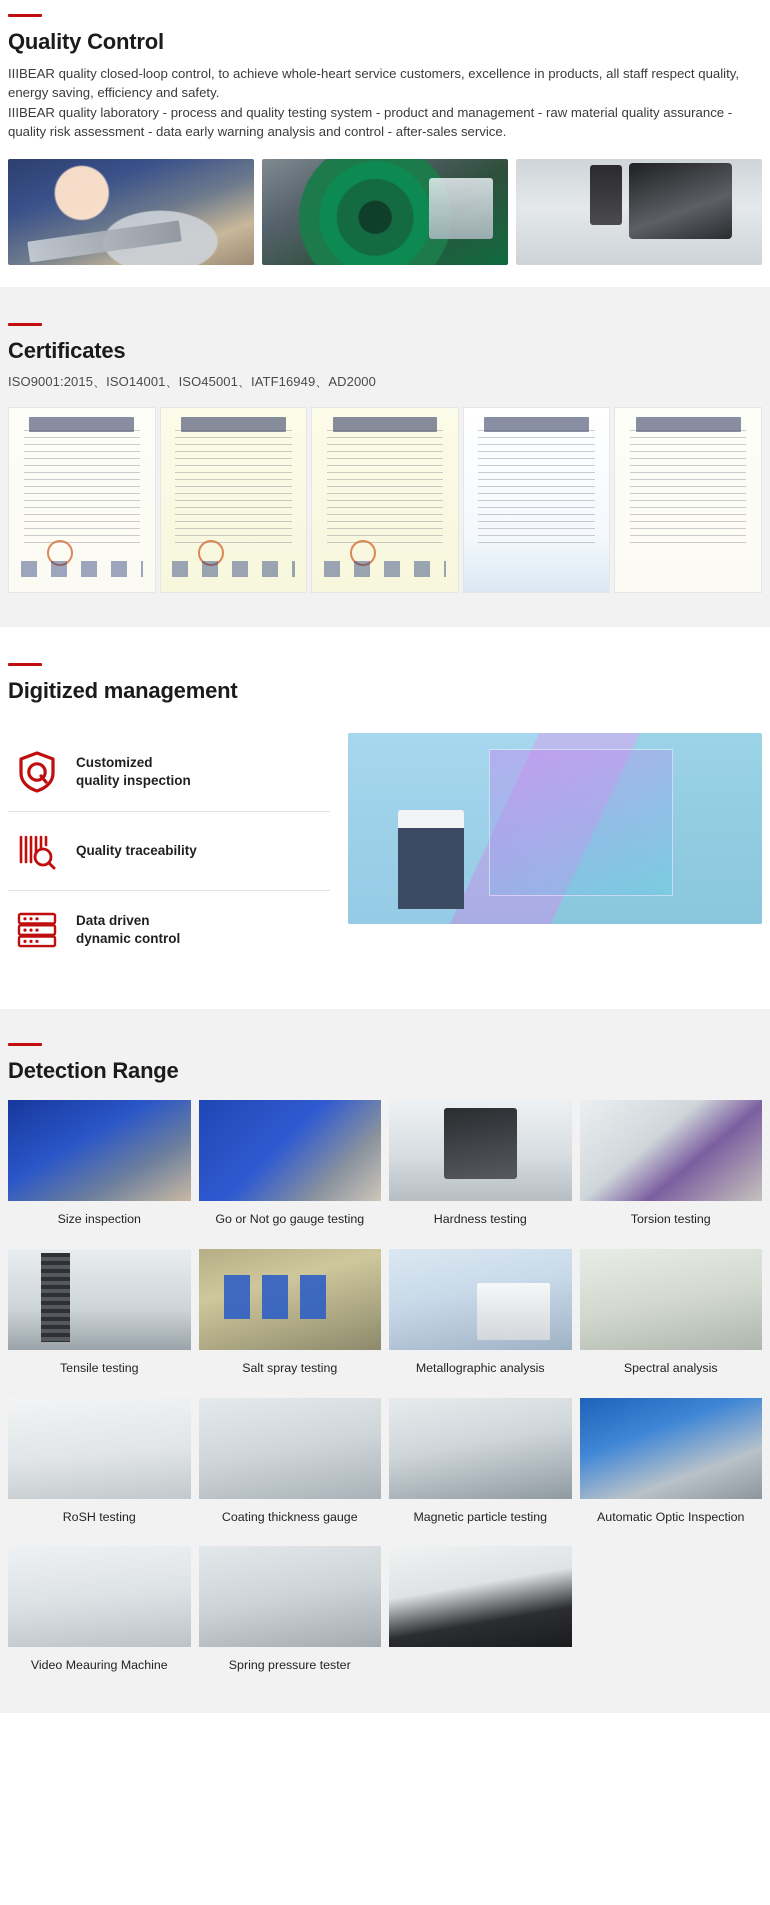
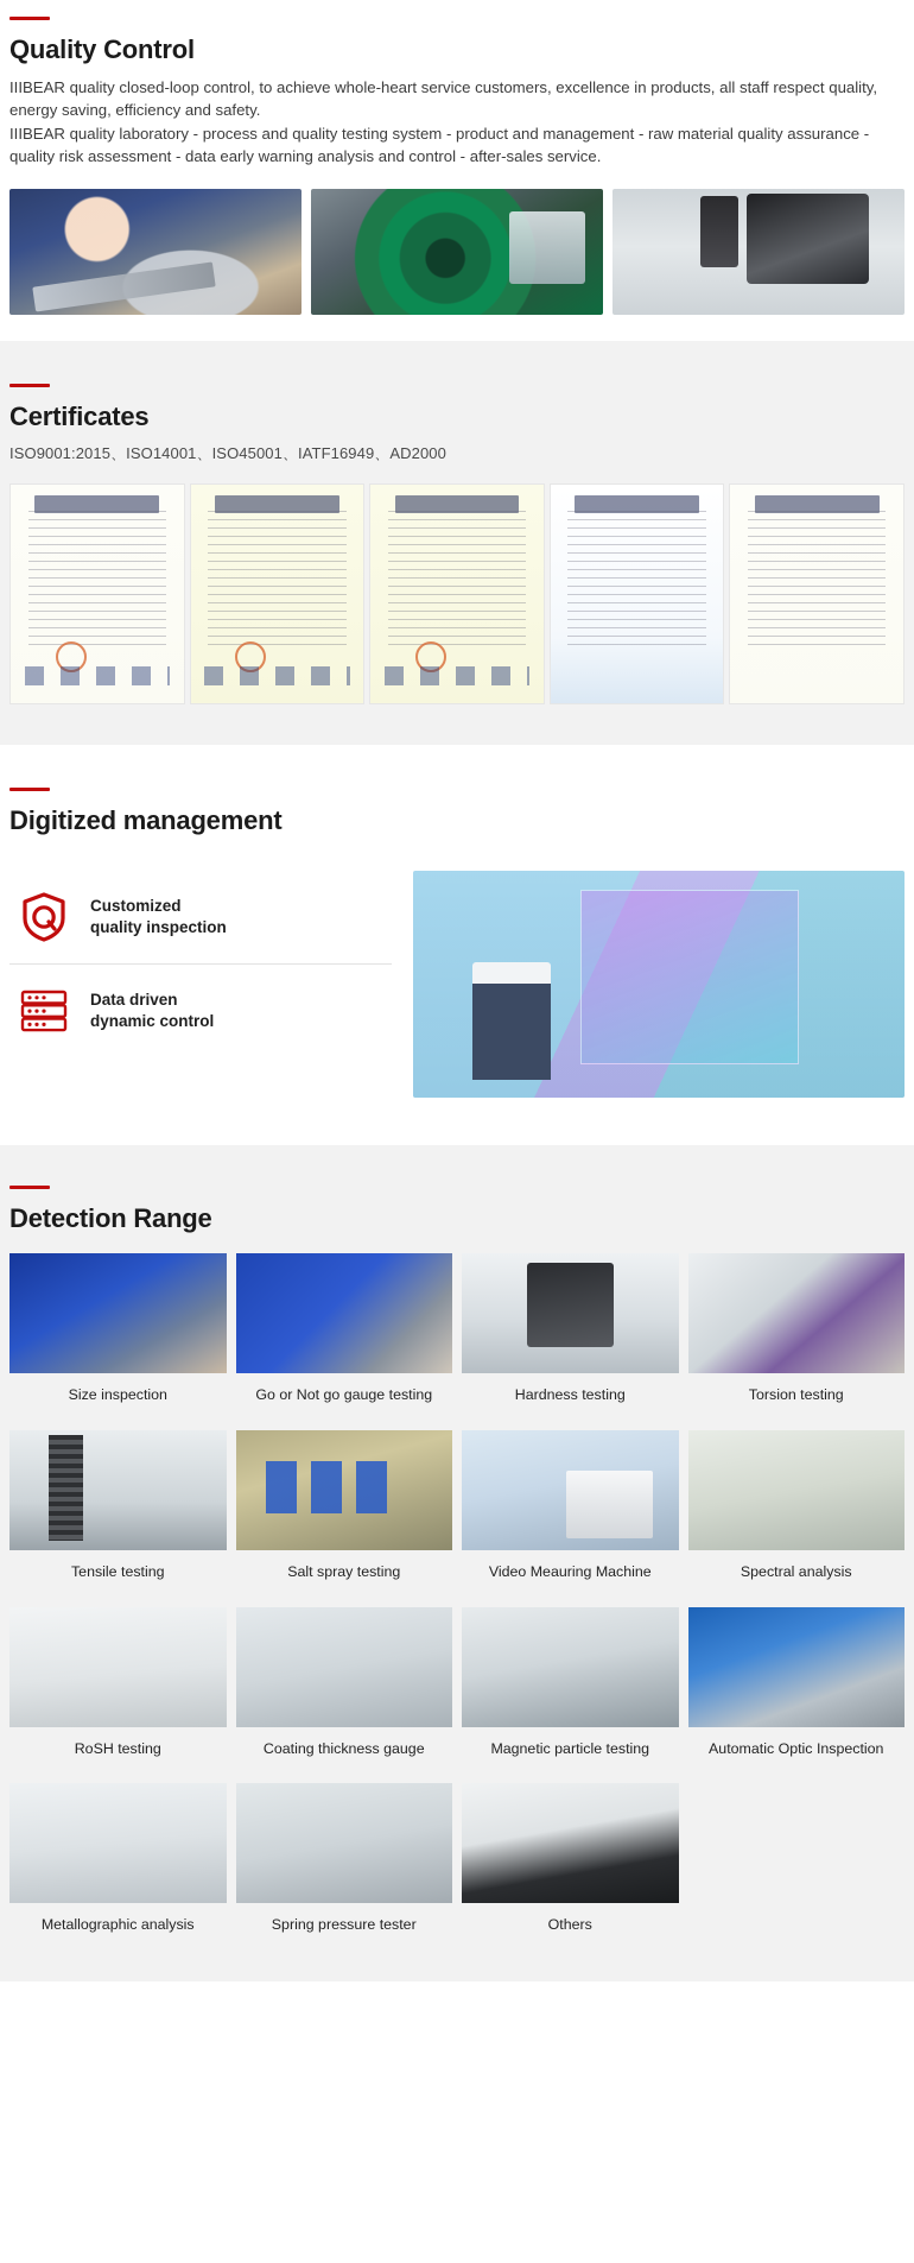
  Quality Control
  IIIBEAR quality closed-loop control, to achieve whole-heart service customers, excellence in products, all staff respect quality, energy saving, efficiency and safety.
  IIIBEAR quality laboratory - process and quality testing system - product and management - raw material quality assurance - quality risk assessment - data early warning analysis and control - after-sales service.
  Certificates
  ISO9001:2015、ISO14001、ISO45001、IATF16949、AD2000
  Digitized management
  Customized
  quality inspection
- Quality traceability
  Data driven
  dynamic control
  Detection Range
  Size inspection
  Go or Not go gauge testing
  Hardness testing
  Torsion testing
  Tensile testing
  Salt spray testing
- Metallographic analysis
+ Video Meauring Machine
  Spectral analysis
  RoSH testing
  Coating thickness gauge
  Magnetic particle testing
  Automatic Optic Inspection
- Video Meauring Machine
+ Metallographic analysis
  Spring pressure tester
+ Others
